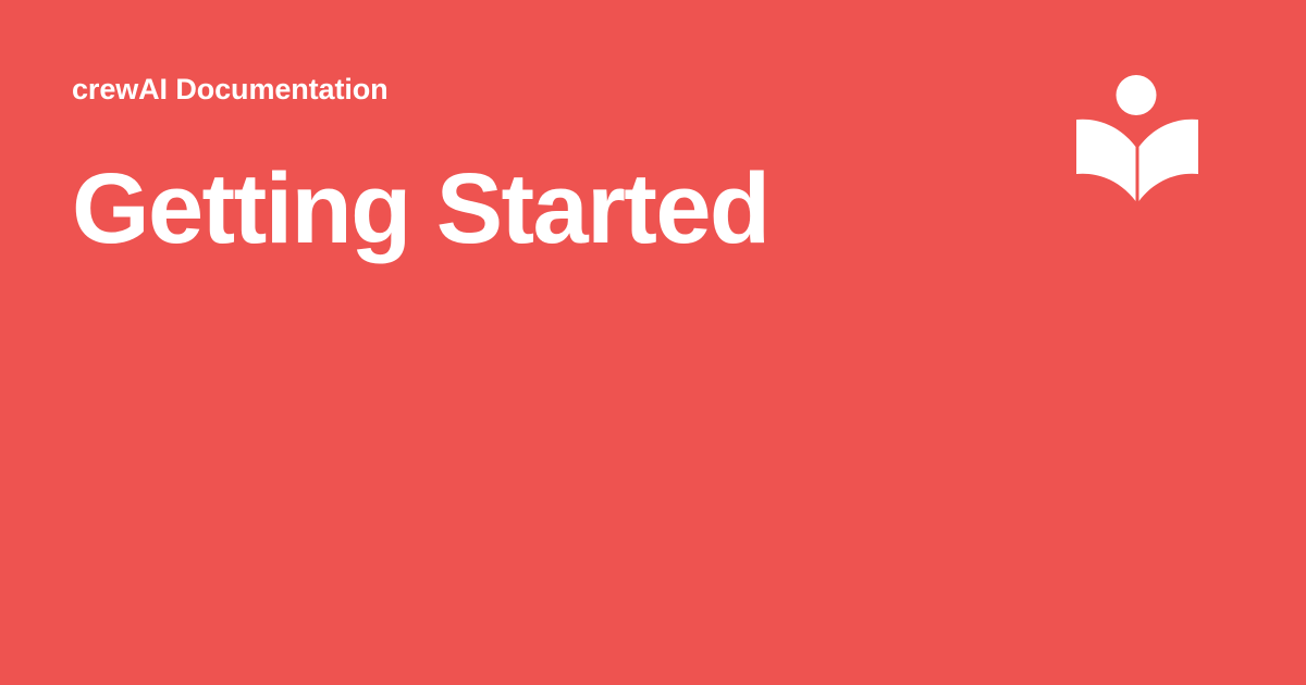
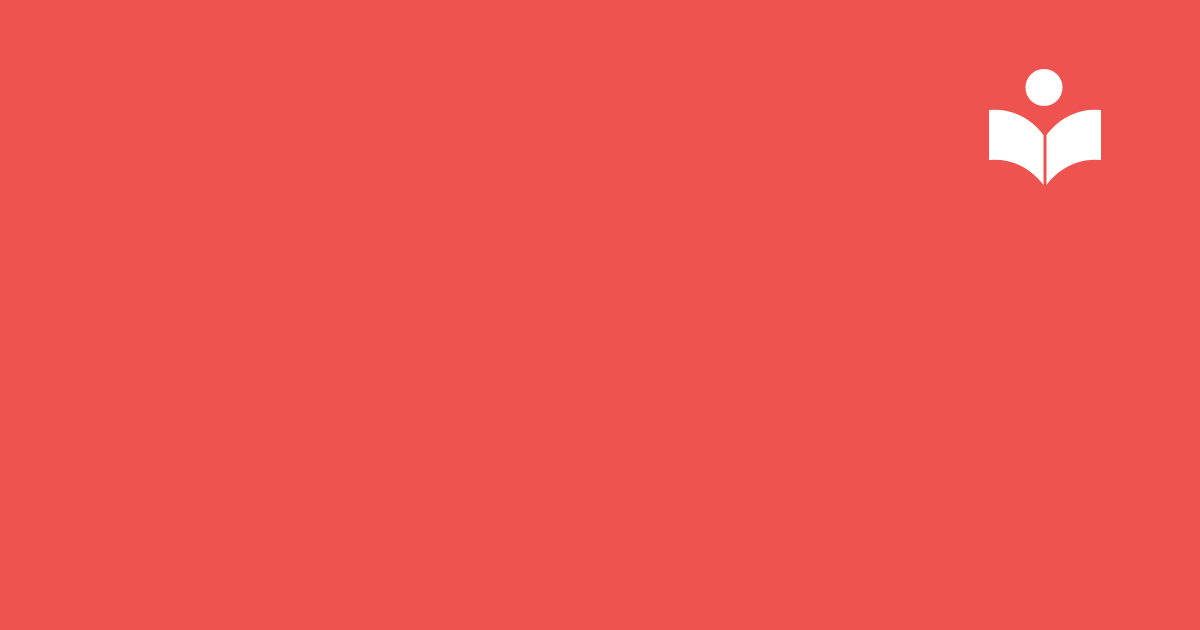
- crewAI Documentation
- Getting Started
